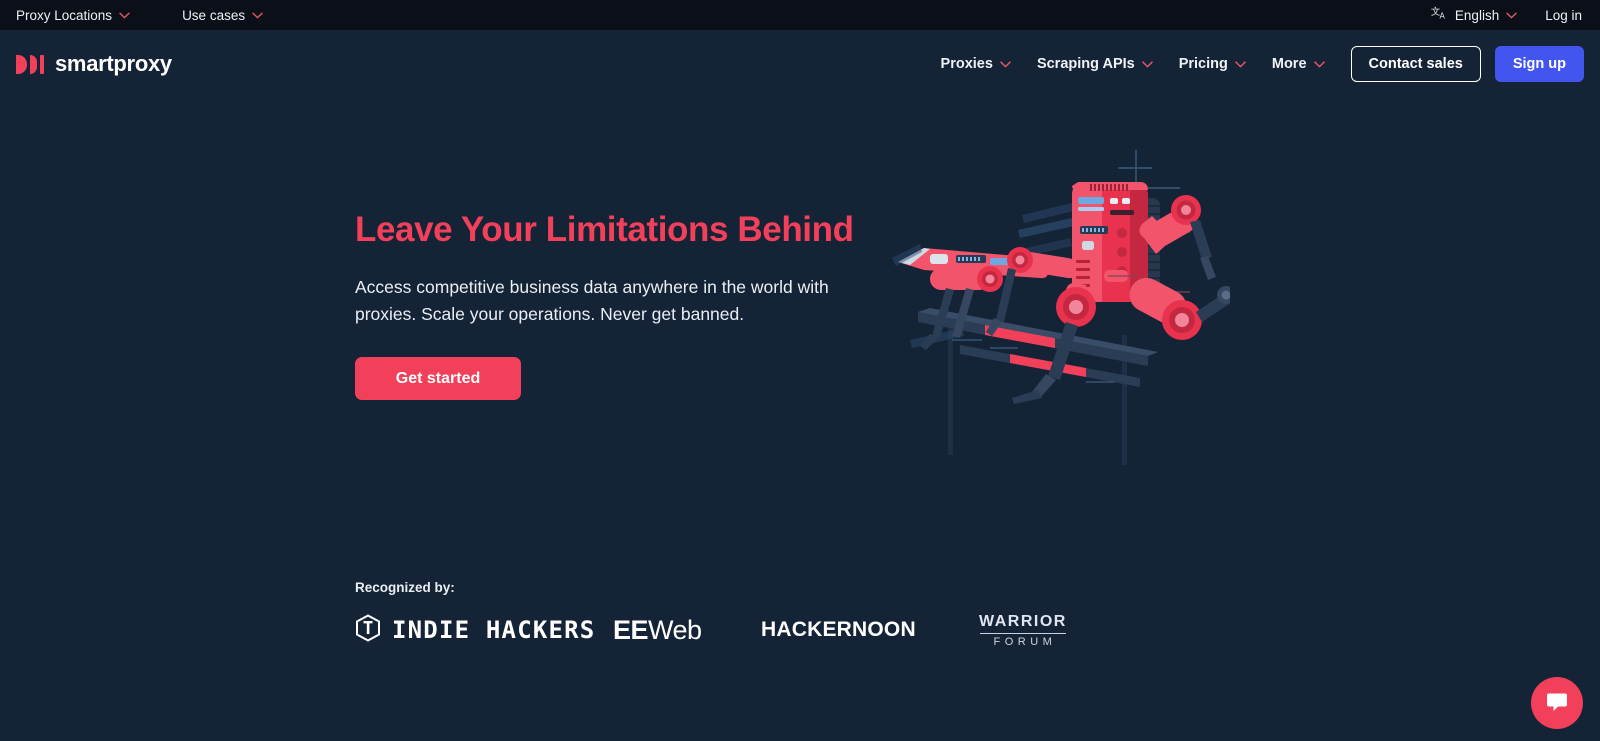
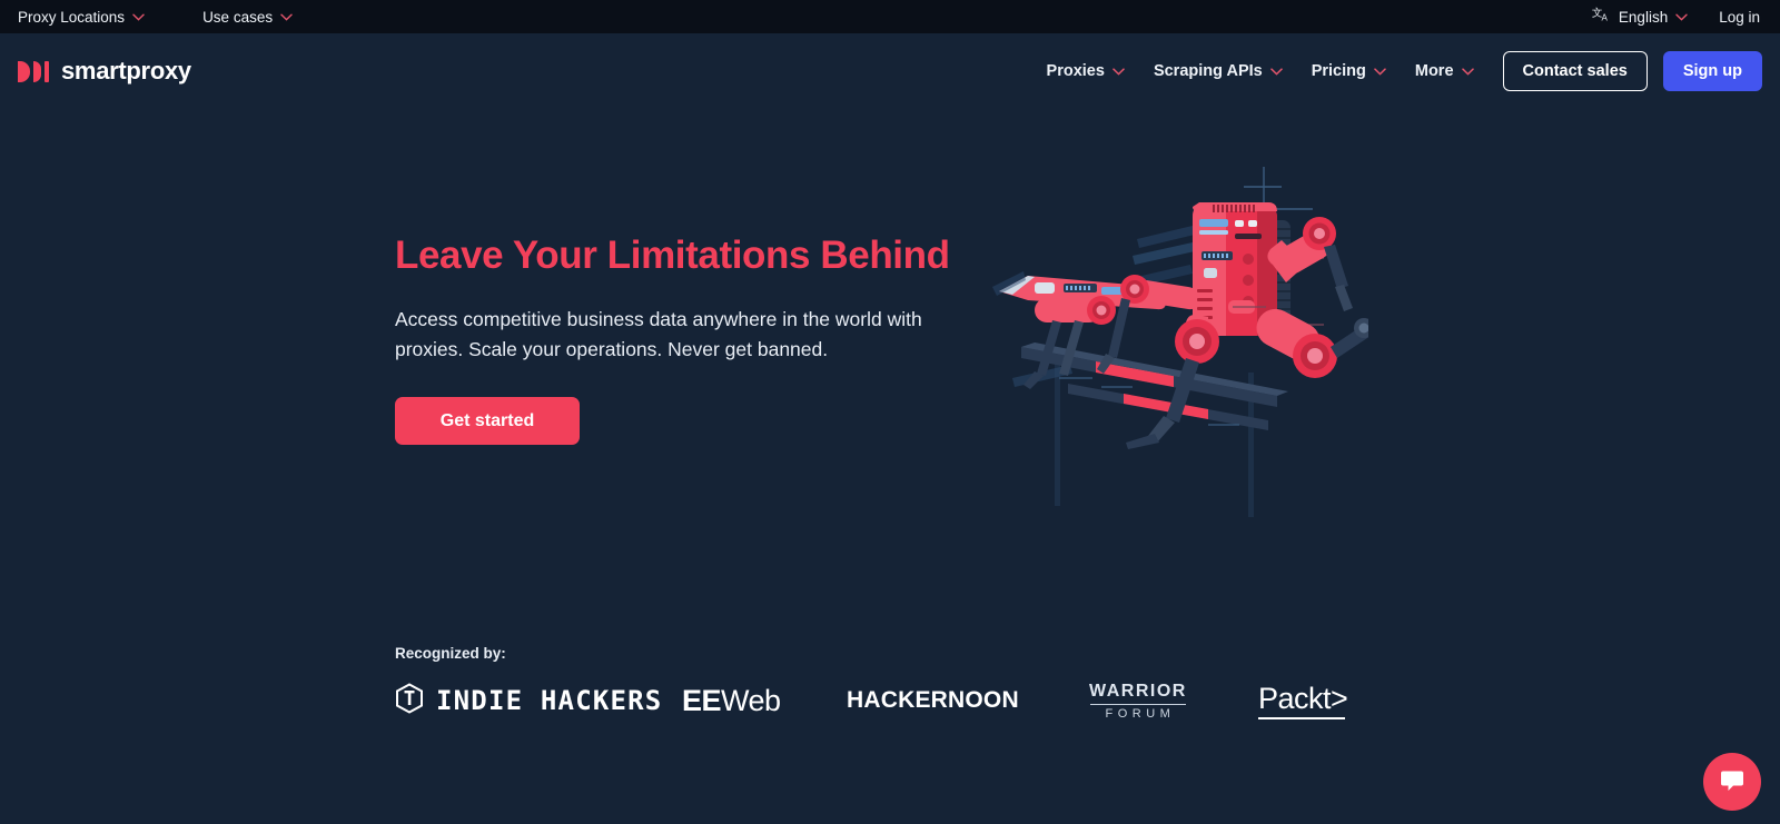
  Proxy Locations
  Use cases
  文
  A
  English
  Log in
  smartproxy
  Proxies
  Scraping APIs
  Pricing
  More
  Contact sales
  Sign up
  Leave Your Limitations Behind
  Access competitive business data anywhere in the world with proxies. Scale your operations. Never get banned.
  Get started
  Recognized by:
  INDIE HACKERS
  EEWeb
  HACKERNOON
  WARRIOR
  FORUM
+ Packt>
